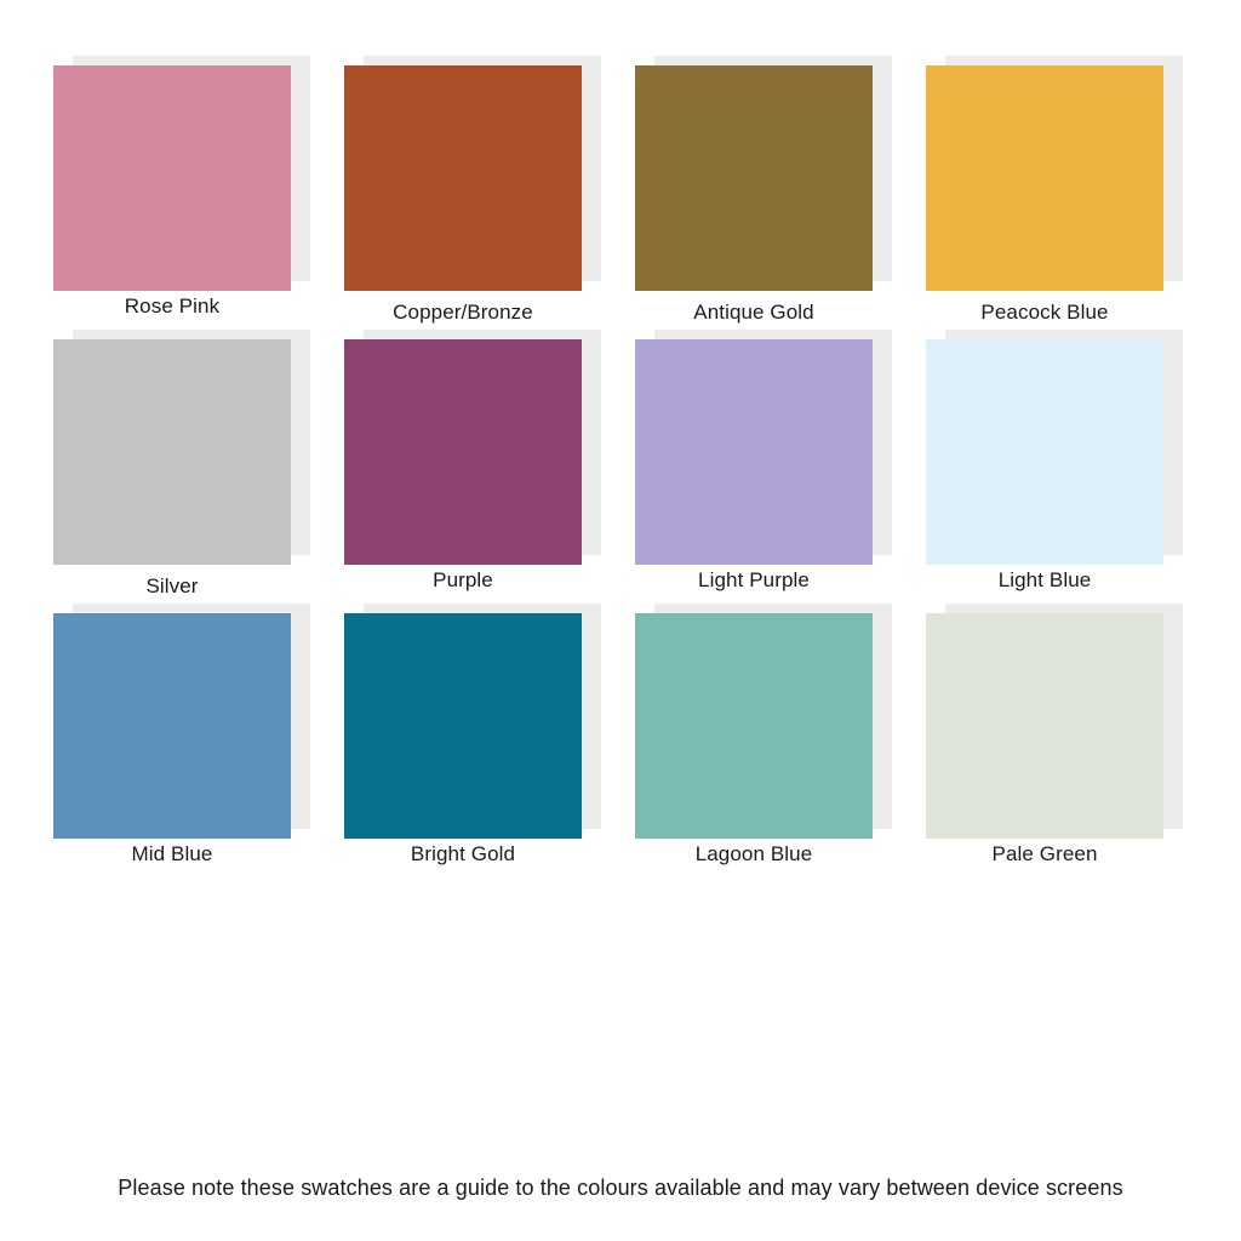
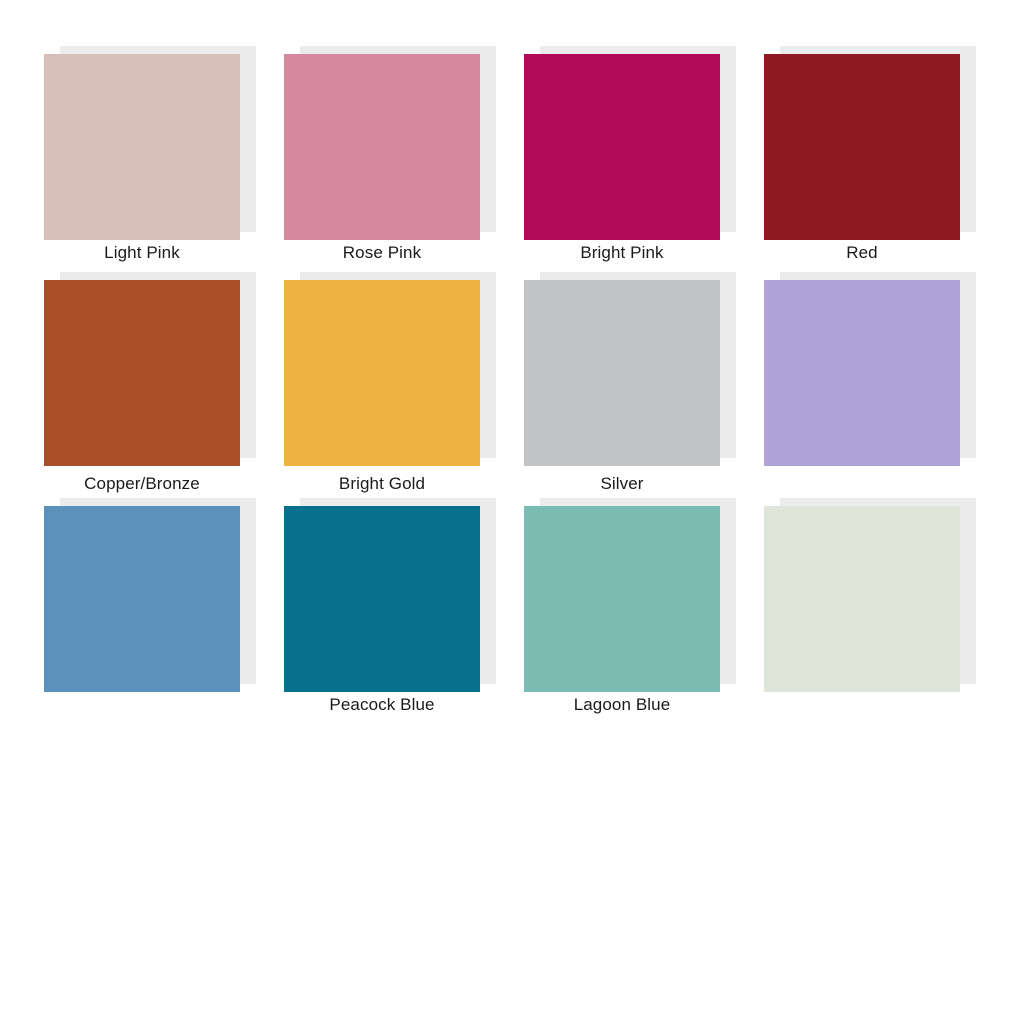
+ Light Pink
  Rose Pink
+ Bright Pink
+ Red
  Copper/Bronze
- Antique Gold
- Peacock Blue
+ Bright Gold
  Silver
- Purple
- Light Purple
- Light Blue
- Mid Blue
- Bright Gold
+ Peacock Blue
  Lagoon Blue
- Pale Green
- Please note these swatches are a guide to the colours available and may vary between device screens
